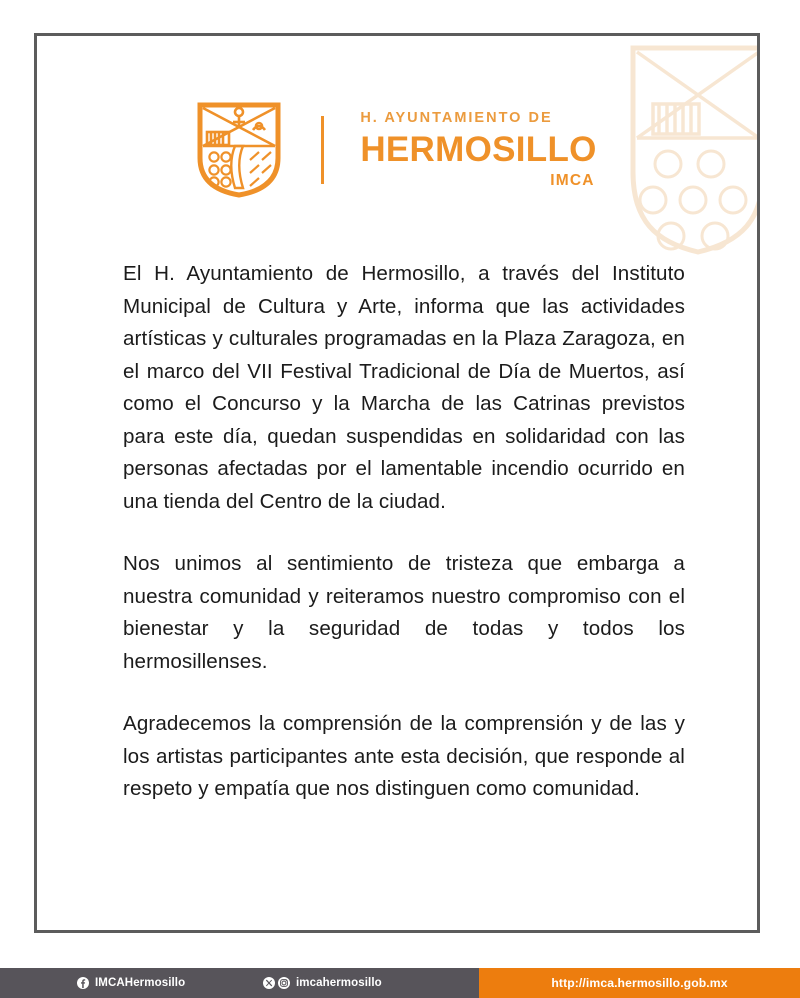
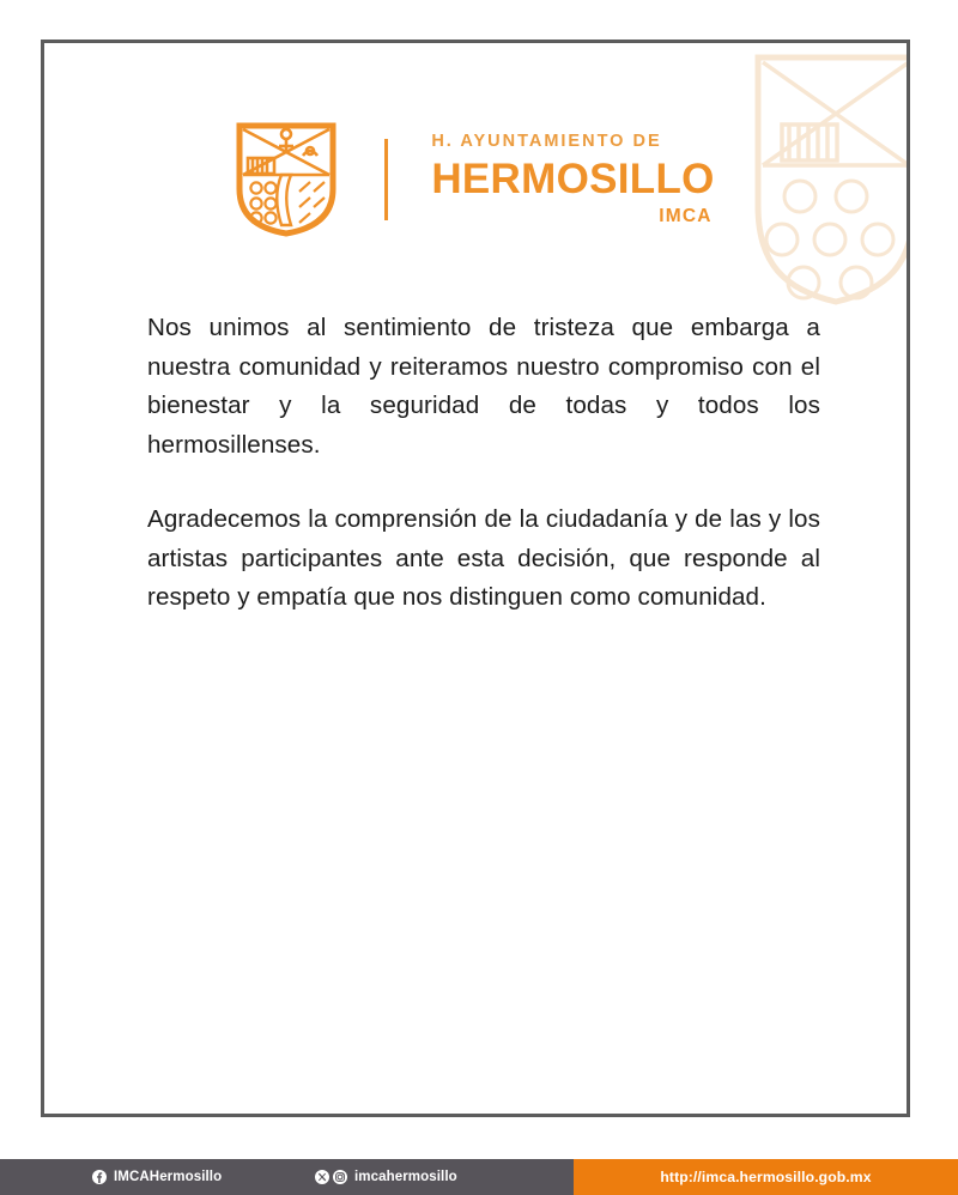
  H. AYUNTAMIENTO DE
  HERMOSILLO
  IMCA
- El H. Ayuntamiento de Hermosillo, a través del Instituto Municipal de Cultura y Arte, informa que las actividades artísticas y culturales programadas en la Plaza Zaragoza, en el marco del VII Festival Tradicional de Día de Muertos, así como el Concurso y la Marcha de las Catrinas previstos para este día, quedan suspendidas en solidaridad con las personas afectadas por el lamentable incendio ocurrido en una tienda del Centro de la ciudad.
  Nos unimos al sentimiento de tristeza que embarga a nuestra comunidad y reiteramos nuestro compromiso con el bienestar y la seguridad de todas y todos los hermosillenses.
- Agradecemos la comprensión de la comprensión y de las y los artistas participantes ante esta decisión, que responde al respeto y empatía que nos distinguen como comunidad.
+ Agradecemos la comprensión de la ciudadanía y de las y los artistas participantes ante esta decisión, que responde al respeto y empatía que nos distinguen como comunidad.
  IMCAHermosillo
  imcahermosillo
  http://imca.hermosillo.gob.mx
